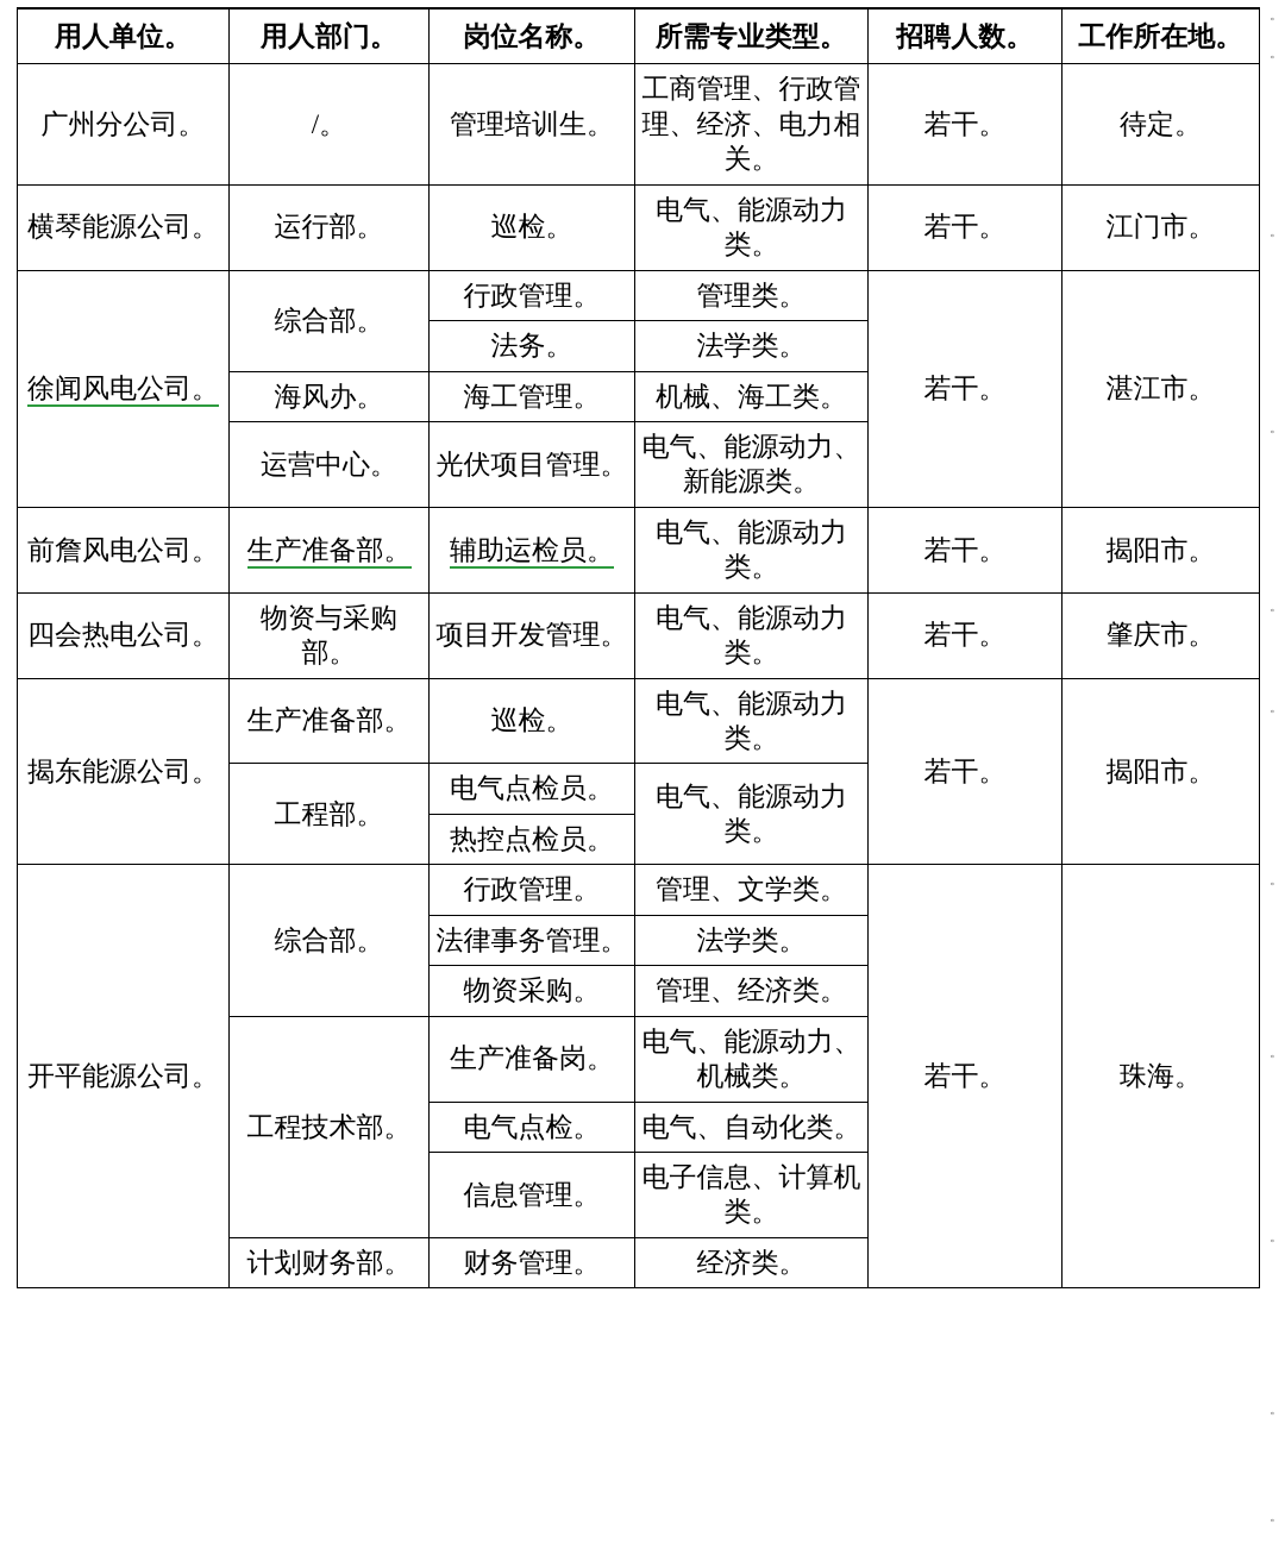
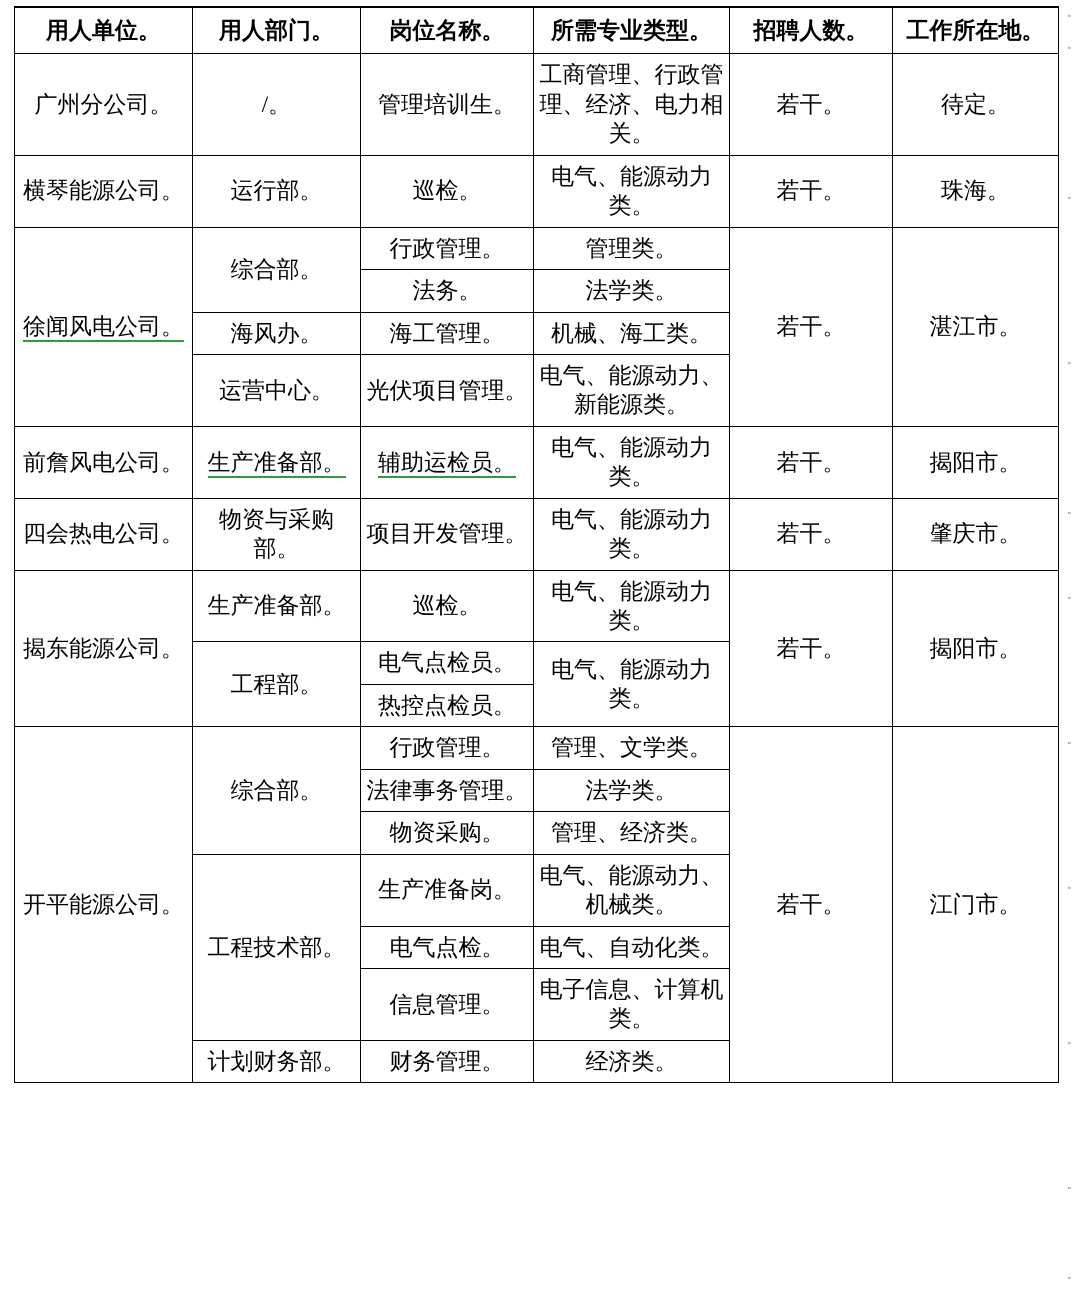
  用人单位。	用人部门。	岗位名称。	所需专业类型。	招聘人数。	工作所在地。
  广州分公司。	/。	管理培训生。	工商管理、行政管理、经济、电力相关。	若干。	待定。
- 横琴能源公司。	运行部。	巡检。	电气、能源动力类。	若干。	江门市。
+ 横琴能源公司。	运行部。	巡检。	电气、能源动力类。	若干。	珠海。
  徐闻风电公司。	综合部。	行政管理。	管理类。	若干。	湛江市。
  法务。	法学类。
  海风办。	海工管理。	机械、海工类。
  运营中心。	光伏项目管理。	电气、能源动力、新能源类。
  前詹风电公司。	生产准备部。	辅助运检员。	电气、能源动力类。	若干。	揭阳市。
  四会热电公司。	物资与采购部。	项目开发管理。	电气、能源动力类。	若干。	肇庆市。
  揭东能源公司。	生产准备部。	巡检。	电气、能源动力类。	若干。	揭阳市。
  工程部。	电气点检员。	电气、能源动力类。
  热控点检员。
- 开平能源公司。	综合部。	行政管理。	管理、文学类。	若干。	珠海。
+ 开平能源公司。	综合部。	行政管理。	管理、文学类。	若干。	江门市。
  法律事务管理。	法学类。
  物资采购。	管理、经济类。
  工程技术部。	生产准备岗。	电气、能源动力、机械类。
  电气点检。	电气、自动化类。
  信息管理。	电子信息、计算机类。
  计划财务部。	财务管理。	经济类。
  。
  。
  。
  。
  。
  。
  。
  。
  。
  。
  。
